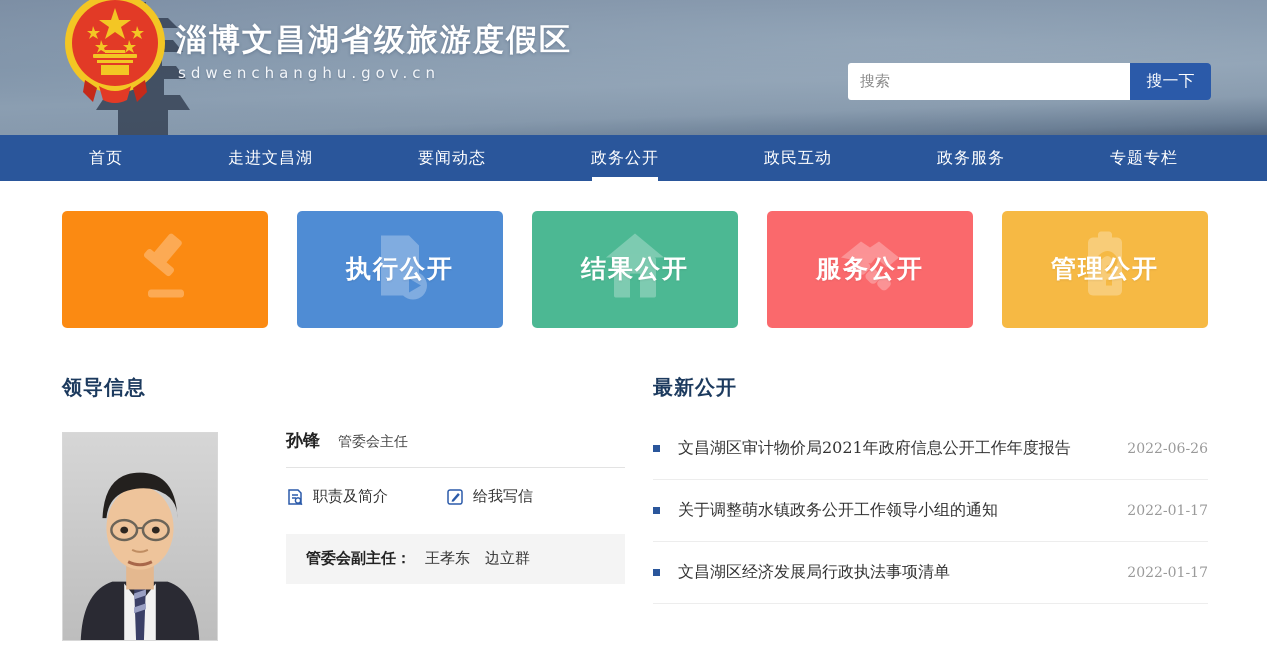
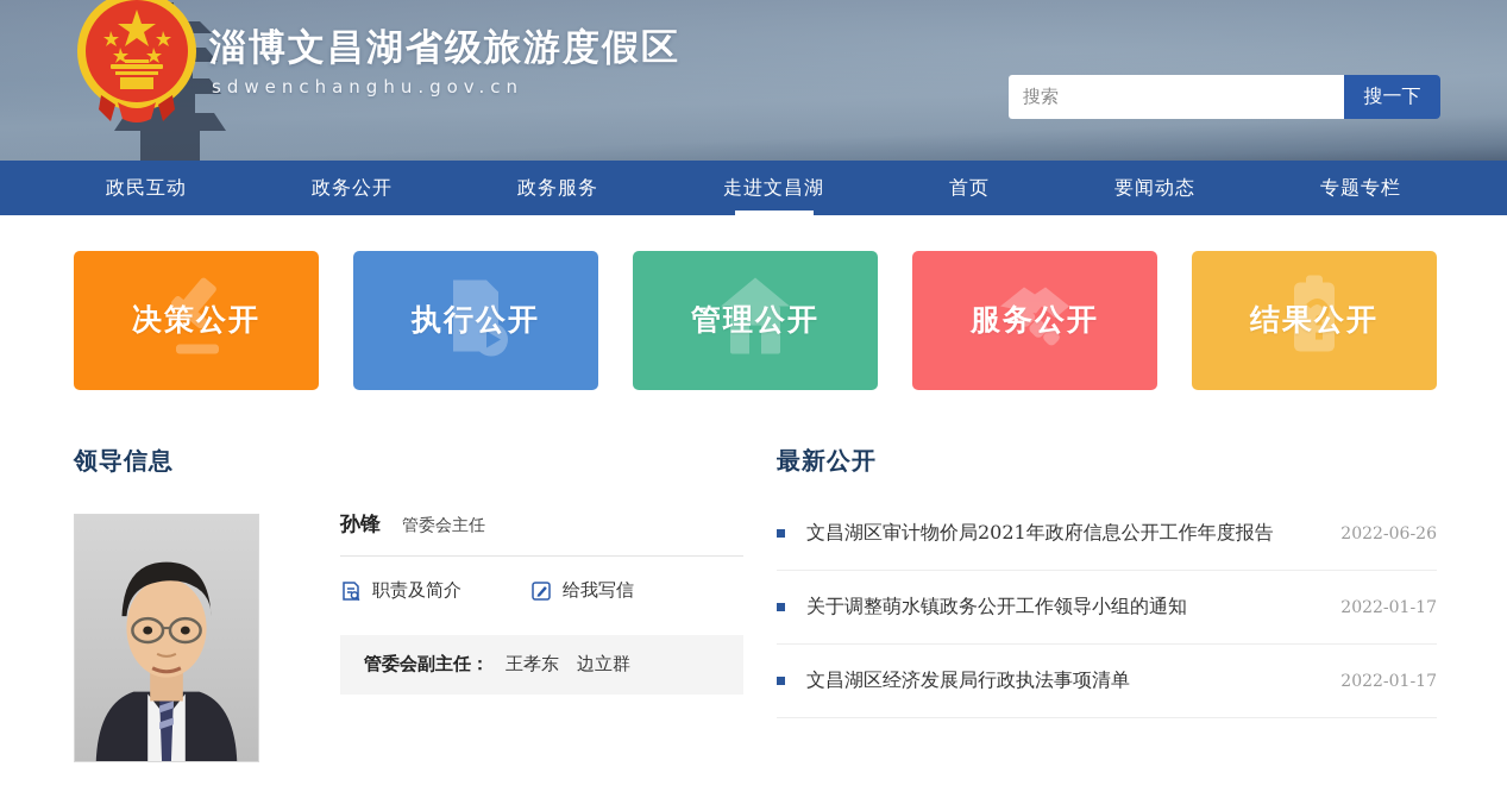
  淄博文昌湖省级旅游度假区
  sdwenchanghu.gov.cn
  搜索
  搜一下
- 首页
+ 政民互动
- 走进文昌湖
+ 政务公开
- 要闻动态
+ 政务服务
- 政务公开
+ 走进文昌湖
- 政民互动
+ 首页
- 政务服务
+ 要闻动态
  专题专栏
+ 决策公开
  执行公开
- 结果公开
+ 管理公开
  服务公开
- 管理公开
+ 结果公开
  领导信息
  最新公开
  孙锋
  管委会主任
  职责及简介
  给我写信
  管委会副主任：
  王孝东 边立群
  文昌湖区审计物价局2021年政府信息公开工作年度报告
  2022-06-26
  关于调整萌水镇政务公开工作领导小组的通知
  2022-01-17
  文昌湖区经济发展局行政执法事项清单
  2022-01-17
